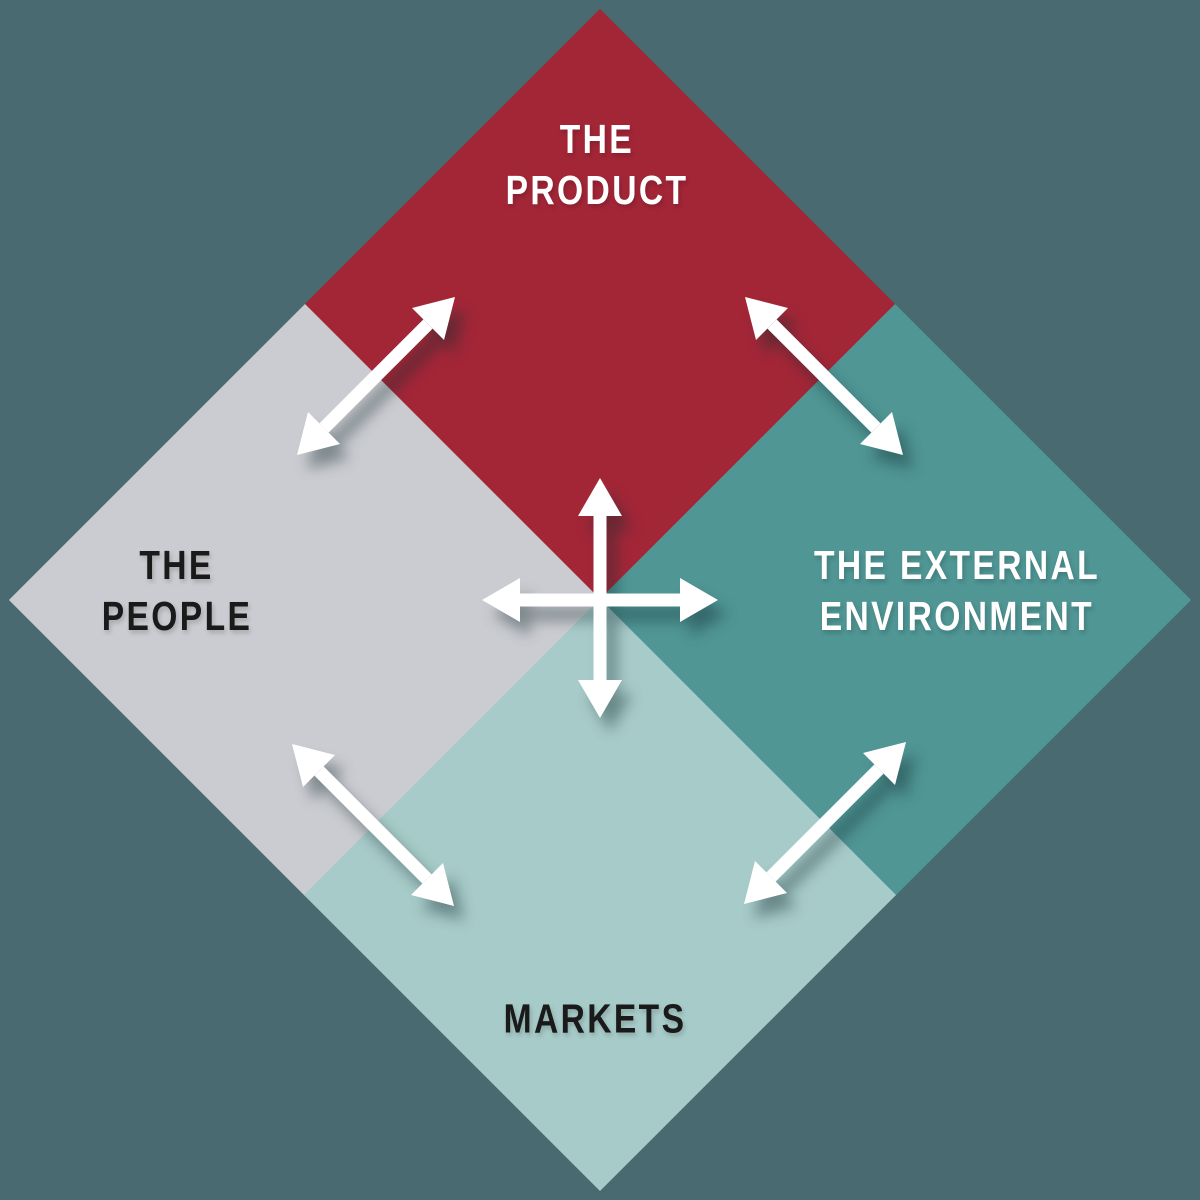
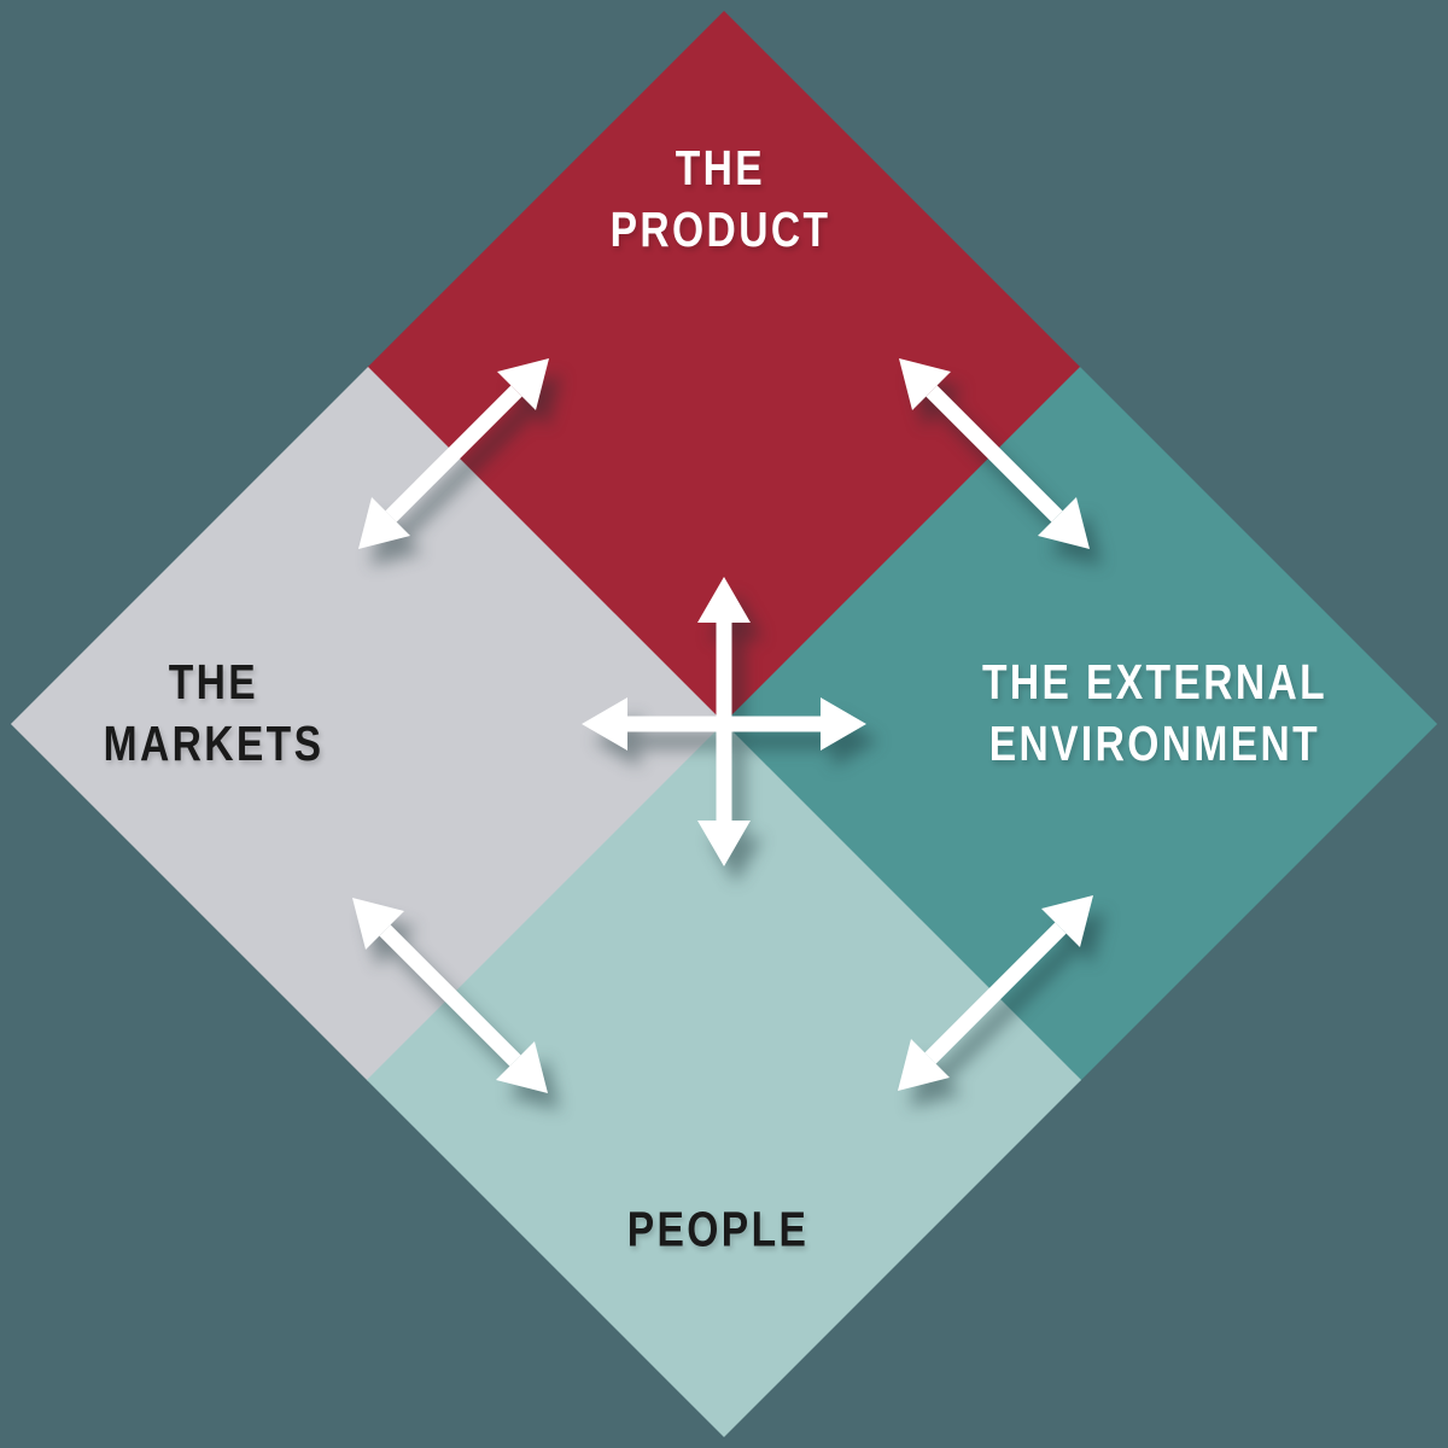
  THE
  PRODUCT
  THE
- PEOPLE
+ MARKETS
  THE EXTERNAL
  ENVIRONMENT
- MARKETS
+ PEOPLE
